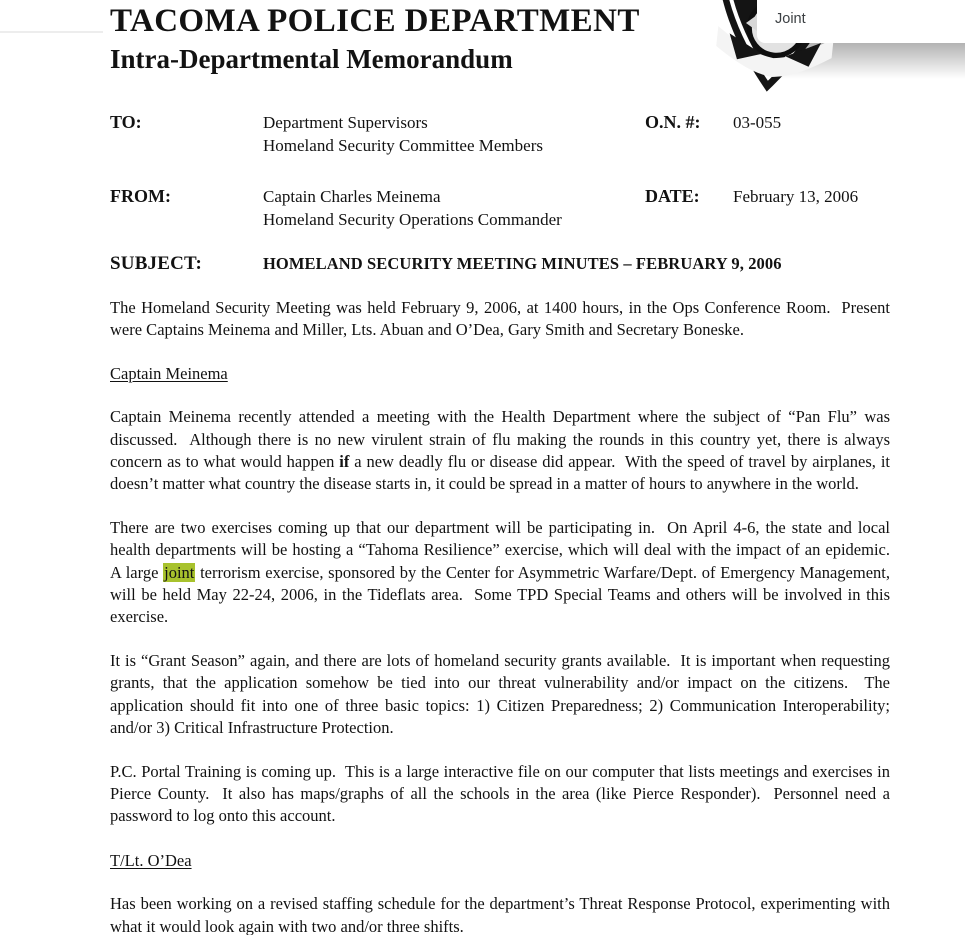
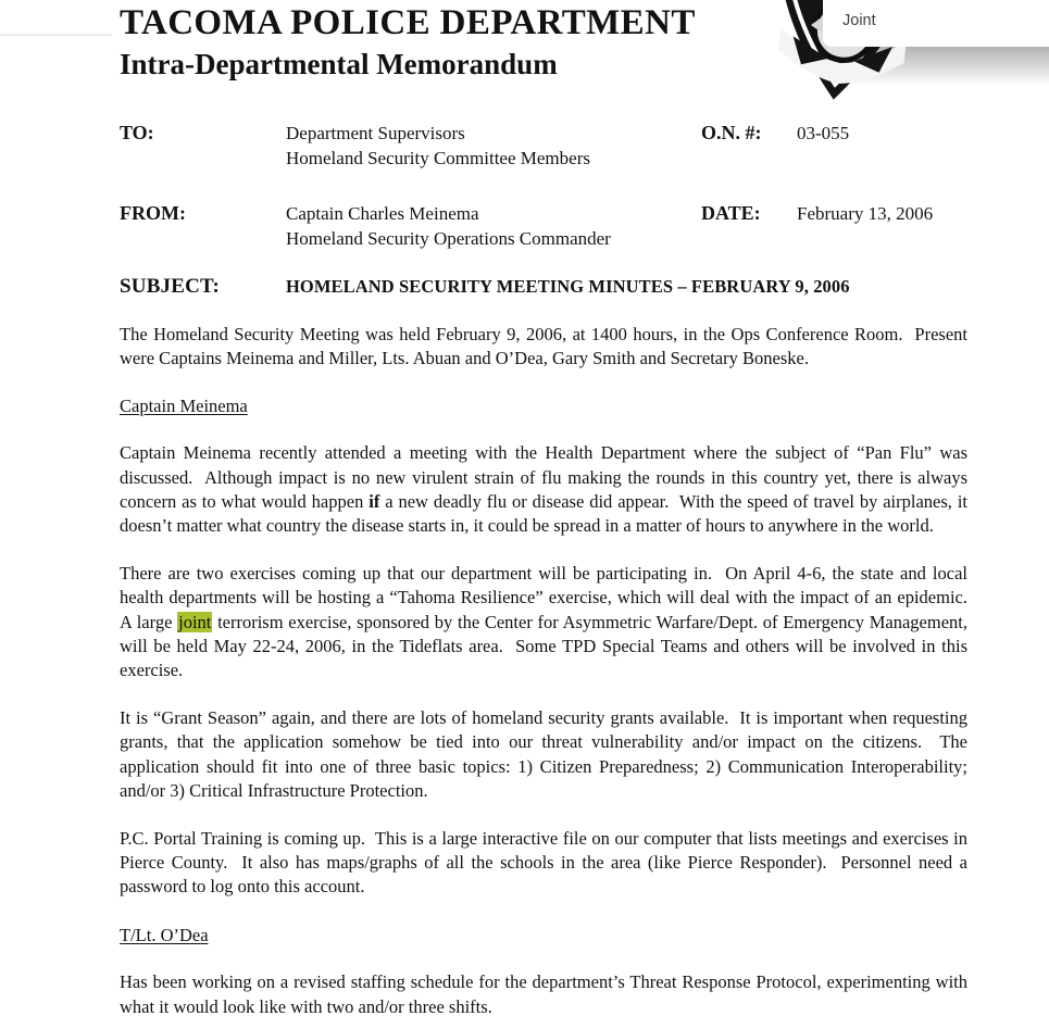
  TACOMA POLICE DEPARTMENT
  Intra-Departmental Memorandum
  TO:
  Department Supervisors
  Homeland Security Committee Members
  O.N. #:
  03-055
  FROM:
  Captain Charles Meinema
  Homeland Security Operations Commander
  DATE:
  February 13, 2006
  SUBJECT:
  HOMELAND SECURITY MEETING MINUTES – FEBRUARY 9, 2006
  The Homeland Security Meeting was held February 9, 2006, at 1400 hours, in the Ops Conference Room. Present were Captains Meinema and Miller, Lts. Abuan and O’Dea, Gary Smith and Secretary Boneske.
  Captain Meinema
- Captain Meinema recently attended a meeting with the Health Department where the subject of “Pan Flu” was discussed. Although there is no new virulent strain of flu making the rounds in this country yet, there is always concern as to what would happen if a new deadly flu or disease did appear. With the speed of travel by airplanes, it doesn’t matter what country the disease starts in, it could be spread in a matter of hours to anywhere in the world.
+ Captain Meinema recently attended a meeting with the Health Department where the subject of “Pan Flu” was discussed. Although impact is no new virulent strain of flu making the rounds in this country yet, there is always concern as to what would happen if a new deadly flu or disease did appear. With the speed of travel by airplanes, it doesn’t matter what country the disease starts in, it could be spread in a matter of hours to anywhere in the world.
  There are two exercises coming up that our department will be participating in. On April 4-6, the state and local health departments will be hosting a “Tahoma Resilience” exercise, which will deal with the impact of an epidemic. A large joint terrorism exercise, sponsored by the Center for Asymmetric Warfare/Dept. of Emergency Management, will be held May 22-24, 2006, in the Tideflats area. Some TPD Special Teams and others will be involved in this exercise.
  It is “Grant Season” again, and there are lots of homeland security grants available. It is important when requesting grants, that the application somehow be tied into our threat vulnerability and/or impact on the citizens. The application should fit into one of three basic topics: 1) Citizen Preparedness; 2) Communication Interoperability; and/or 3) Critical Infrastructure Protection.
  P.C. Portal Training is coming up. This is a large interactive file on our computer that lists meetings and exercises in Pierce County. It also has maps/graphs of all the schools in the area (like Pierce Responder). Personnel need a password to log onto this account.
  T/Lt. O’Dea
- Has been working on a revised staffing schedule for the department’s Threat Response Protocol, experimenting with what it would look again with two and/or three shifts.
+ Has been working on a revised staffing schedule for the department’s Threat Response Protocol, experimenting with what it would look like with two and/or three shifts.
  Joint
